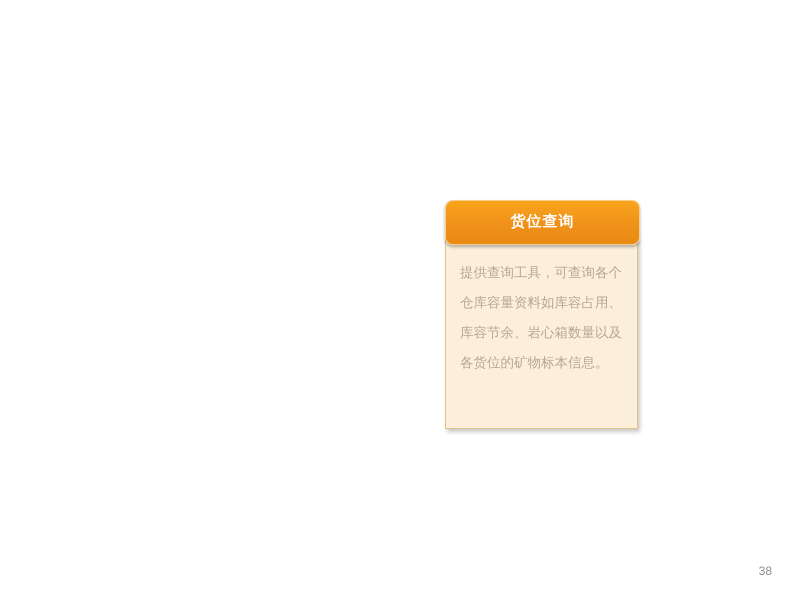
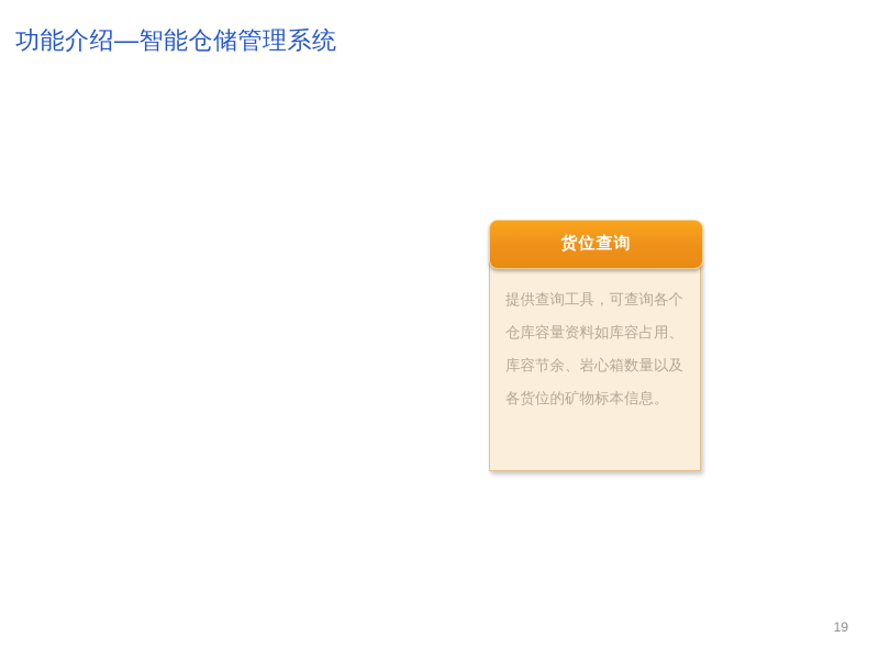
+ 功能介绍—智能仓储管理系统
  货位查询
  提供查询工具，可查询各个仓库容量资料如库容占用、库容节余、岩心箱数量以及各货位的矿物标本信息。
- 38
+ 19
